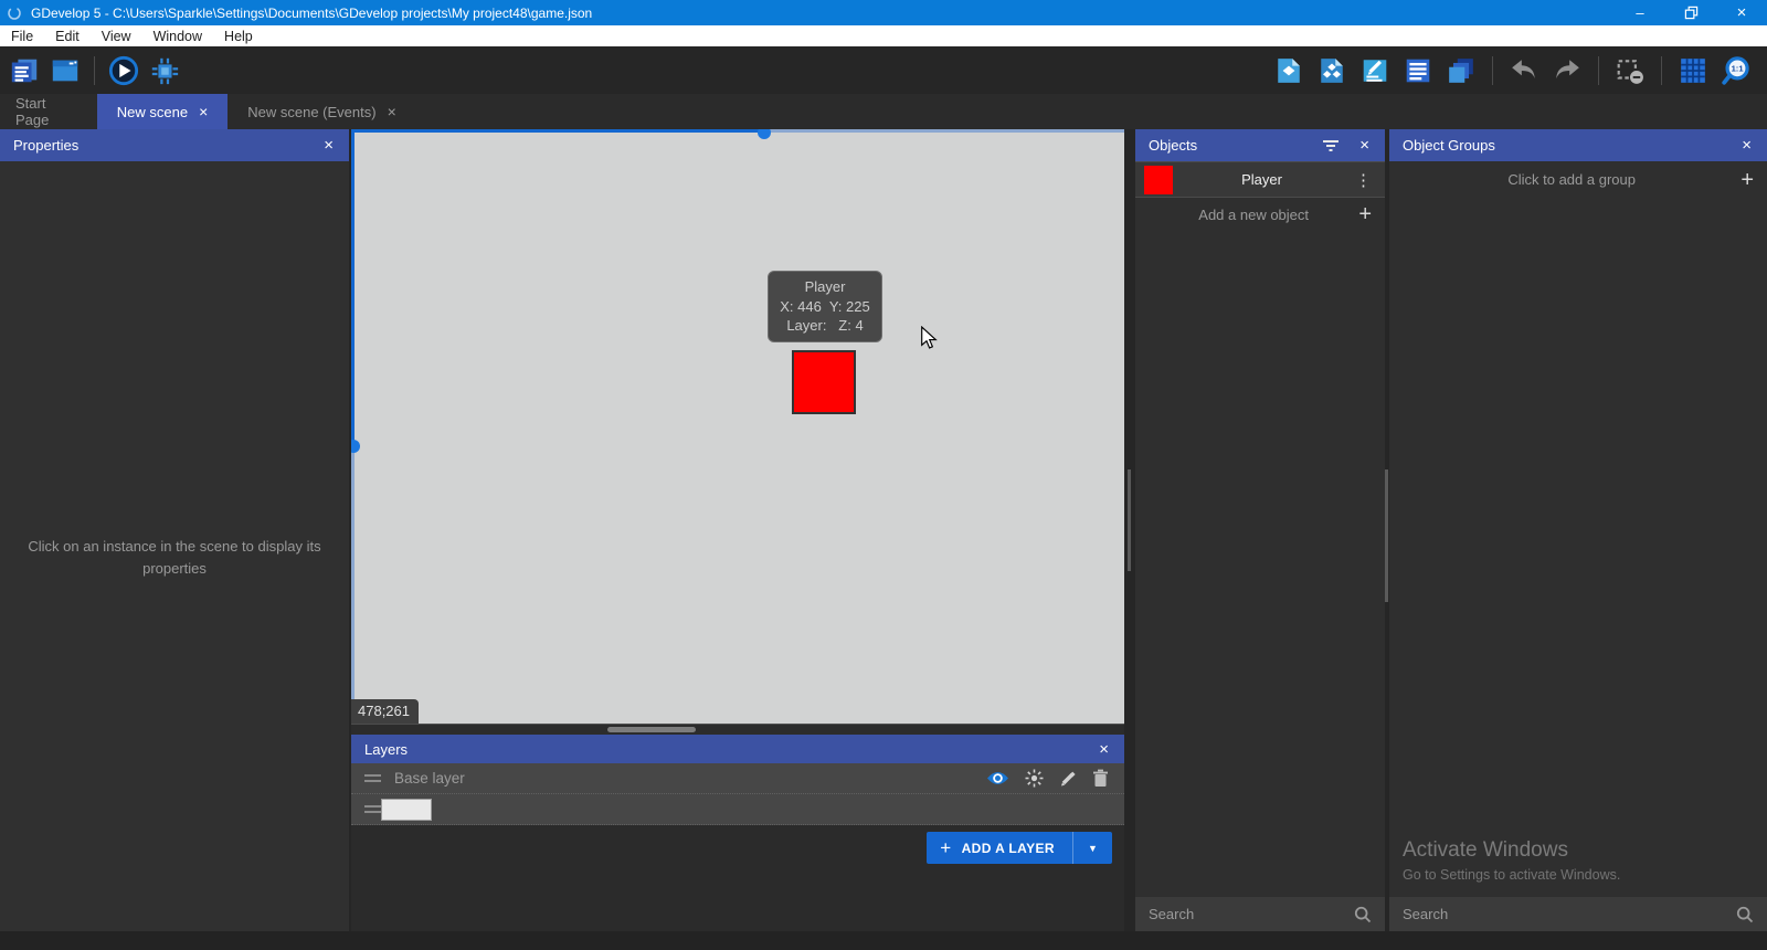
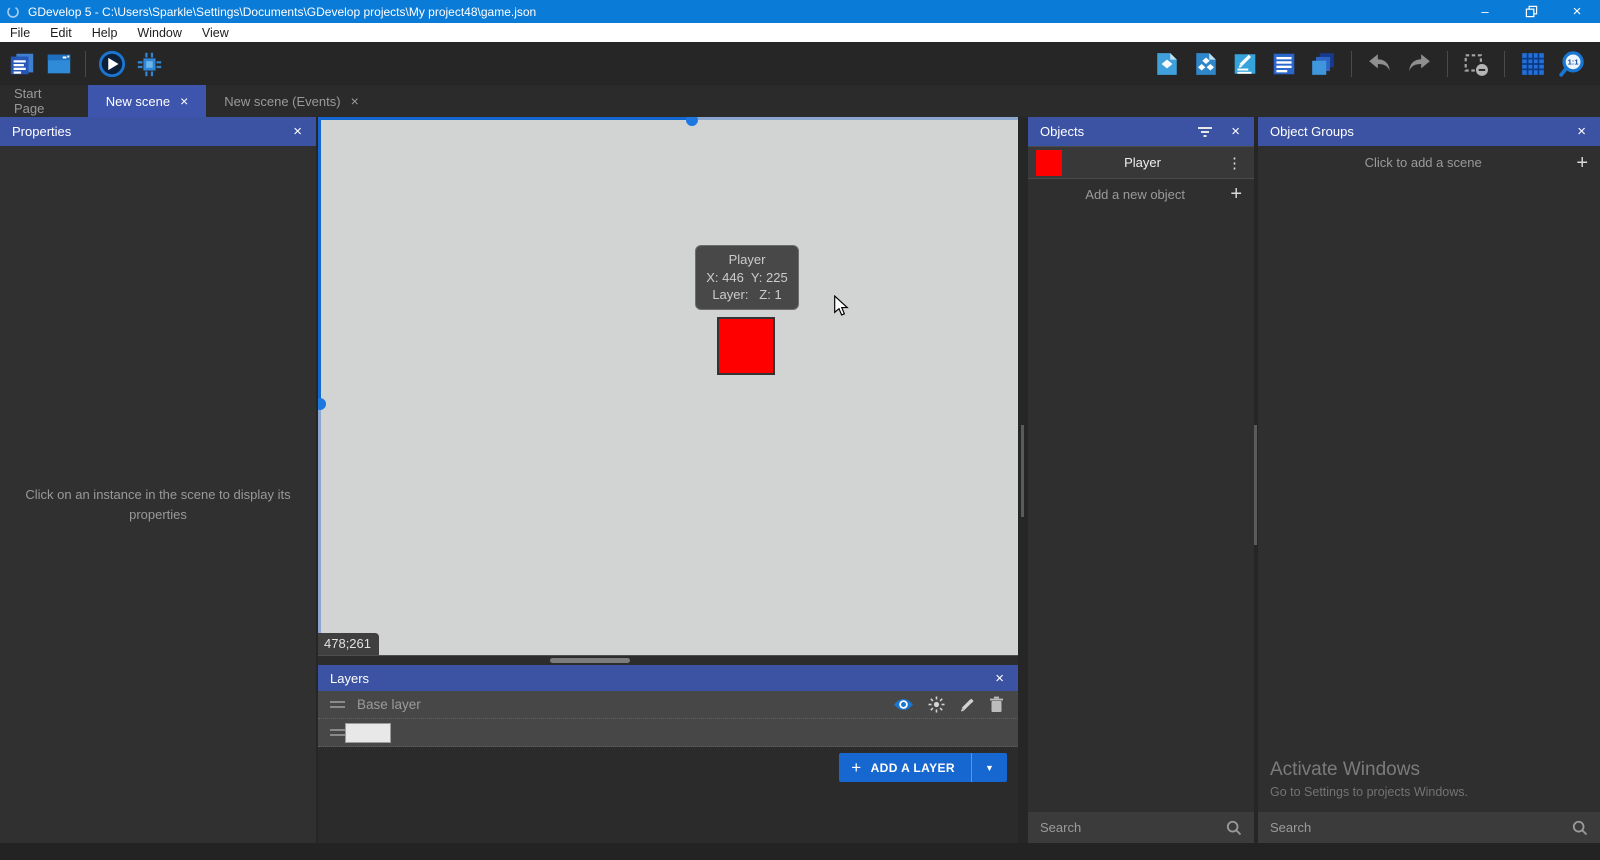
  GDevelop 5 - C:\Users\Sparkle\Settings\Documents\GDevelop projects\My project48\game.json
  –
  ×
  File
  Edit
- View
+ Help
  Window
- Help
+ View
  1:1
  Start Page
  New scene
  ×
  New scene (Events)
  ×
  Properties
  ×
  Click on an instance in the scene to display its properties
  Player
  X: 446 Y: 225
- Layer: Z: 4
+ Layer: Z: 1
  478;261
  Layers
  ×
  Base layer
  +
  ADD A LAYER
  ▼
  Objects
  ×
  Player
  ⋮
  Add a new object
  +
  Search
  Object Groups
  ×
- Click to add a group
+ Click to add a scene
  +
  Activate Windows
- Go to Settings to activate Windows.
+ Go to Settings to projects Windows.
  Search
